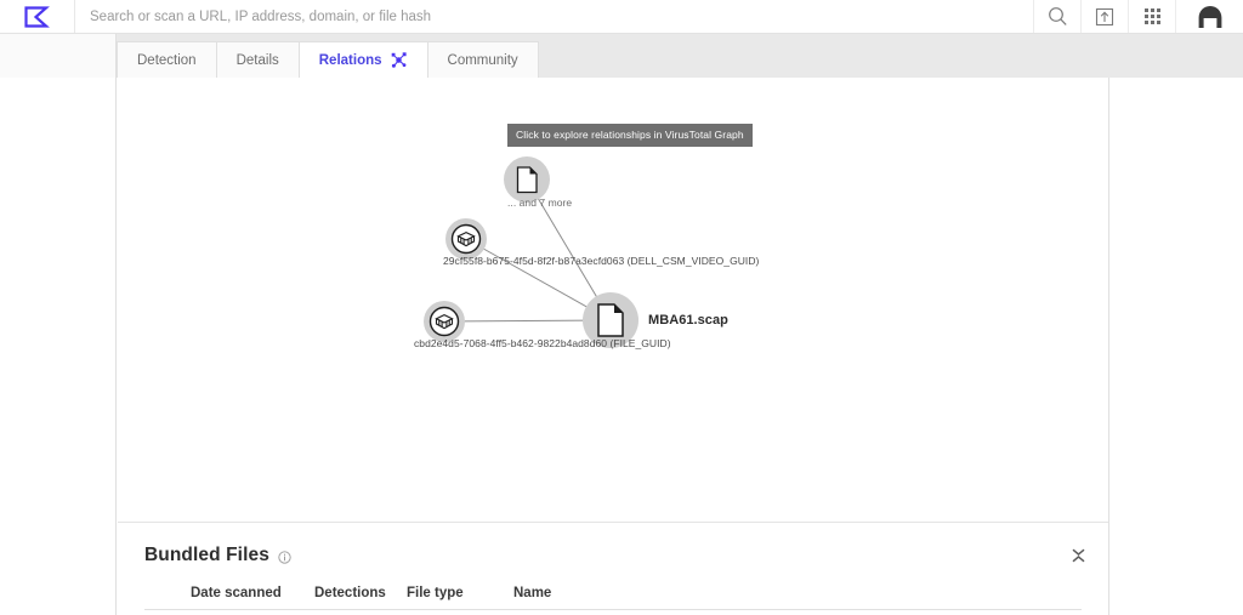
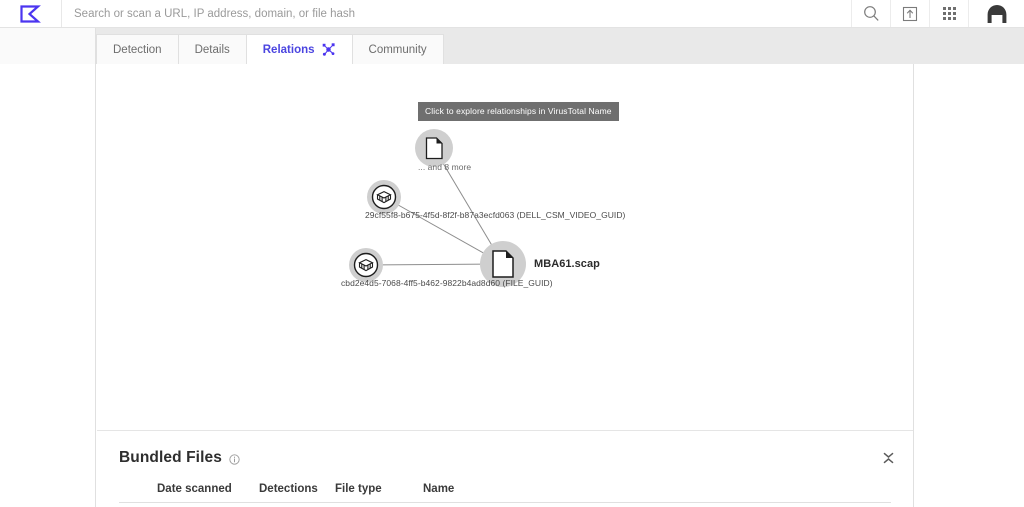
  Search or scan a URL, IP address, domain, or file hash
  Detection
  Details
  Relations
  Community
- Click to explore relationships in VirusTotal Graph
+ Click to explore relationships in VirusTotal Name
- ... and 7 more
+ ... and 8 more
  29cf55f8-b675-4f5d-8f2f-b87a3ecfd063 (DELL_CSM_VIDEO_GUID)
  cbd2e4d5-7068-4ff5-b462-9822b4ad8d60 (FILE_GUID)
  MBA61.scap
  Bundled Files
  Date scanned
  Detections
  File type
  Name
